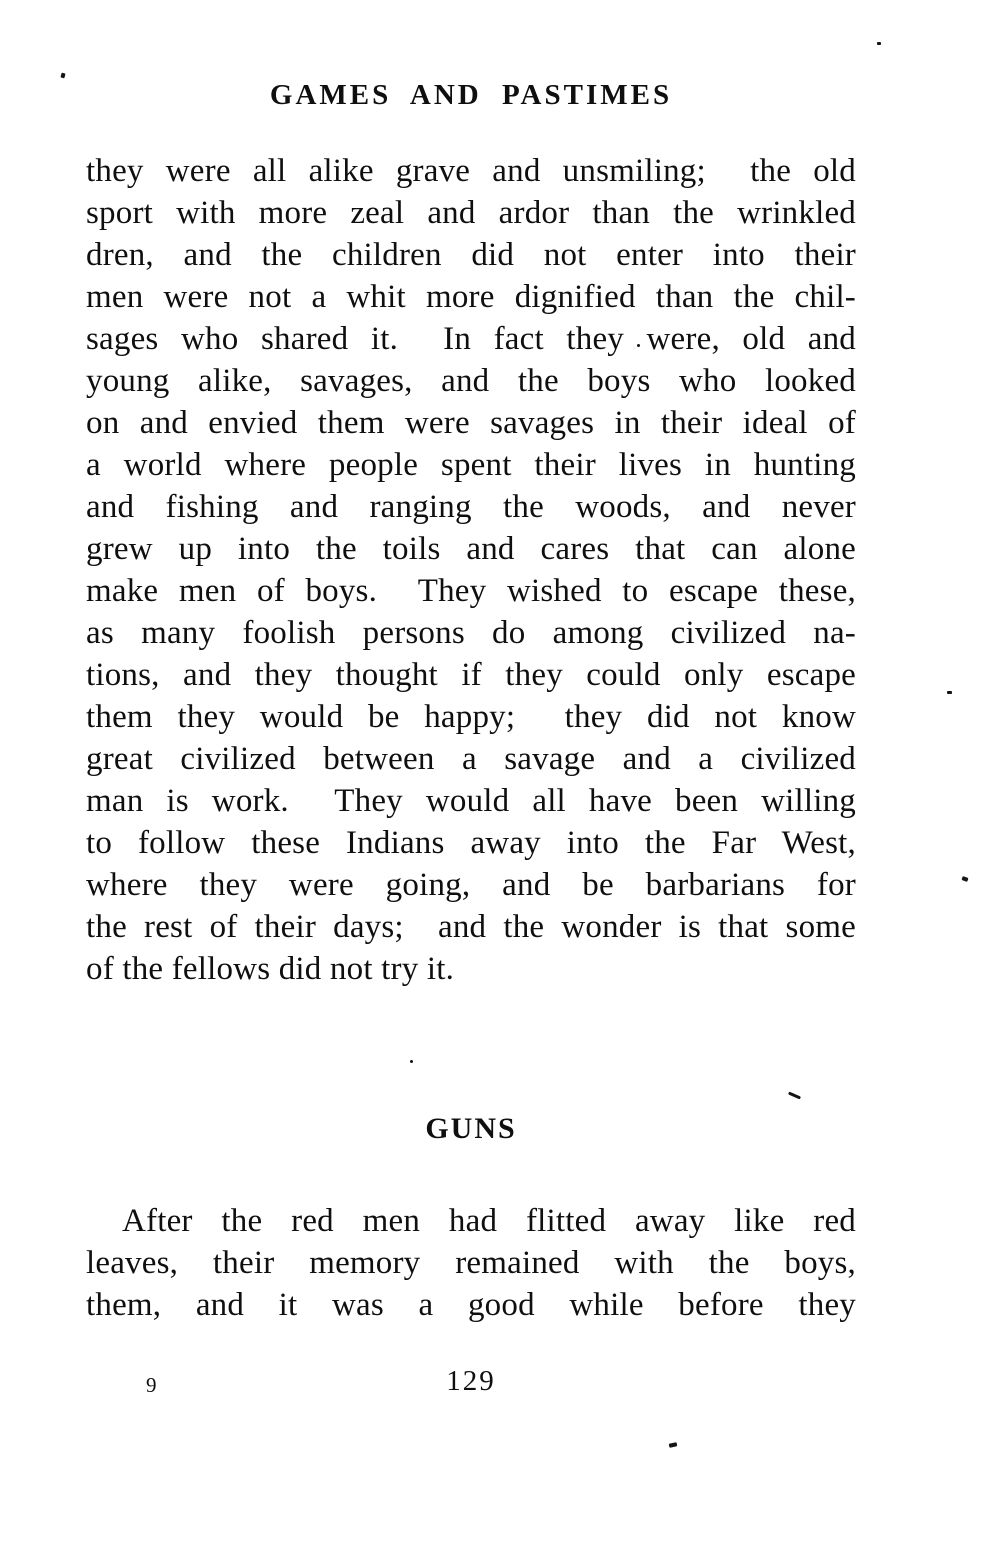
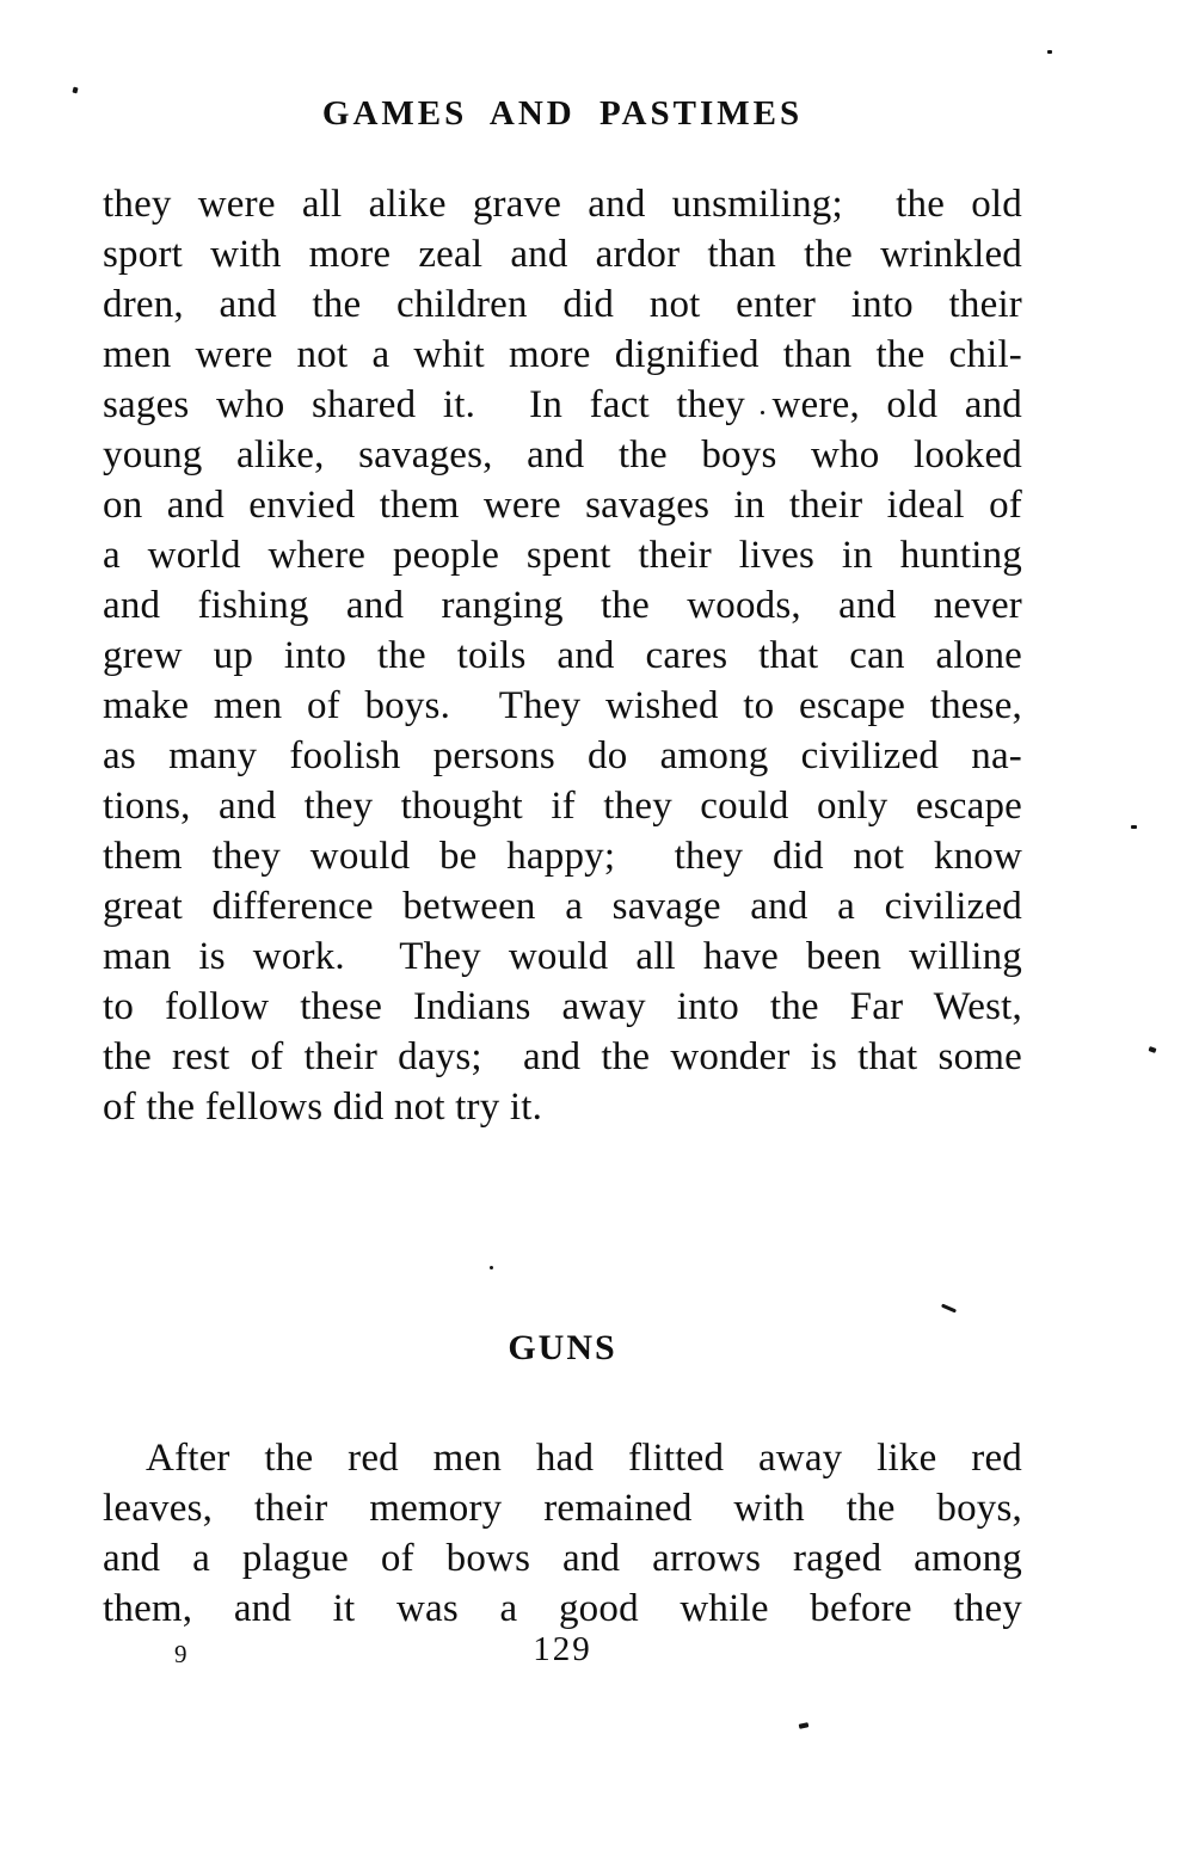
  GAMES AND PASTIMES
  they were all alike grave and unsmiling; the old
  sport with more zeal and ardor than the wrinkled
  dren, and the children did not enter into their
  men were not a whit more dignified than the chil-
  sages who shared it. In fact they were, old and
  young alike, savages, and the boys who looked
  on and envied them were savages in their ideal of
  a world where people spent their lives in hunting
  and fishing and ranging the woods, and never
  grew up into the toils and cares that can alone
  make men of boys. They wished to escape these,
  as many foolish persons do among civilized na-
  tions, and they thought if they could only escape
  them they would be happy; they did not know
- great civilized between a savage and a civilized
+ great difference between a savage and a civilized
  man is work. They would all have been willing
  to follow these Indians away into the Far West,
- where they were going, and be barbarians for
  the rest of their days; and the wonder is that some
  of the fellows did not try it.
  GUNS
  After the red men had flitted away like red
  leaves, their memory remained with the boys,
+ and a plague of bows and arrows raged among
  them, and it was a good while before they
  9
  129
